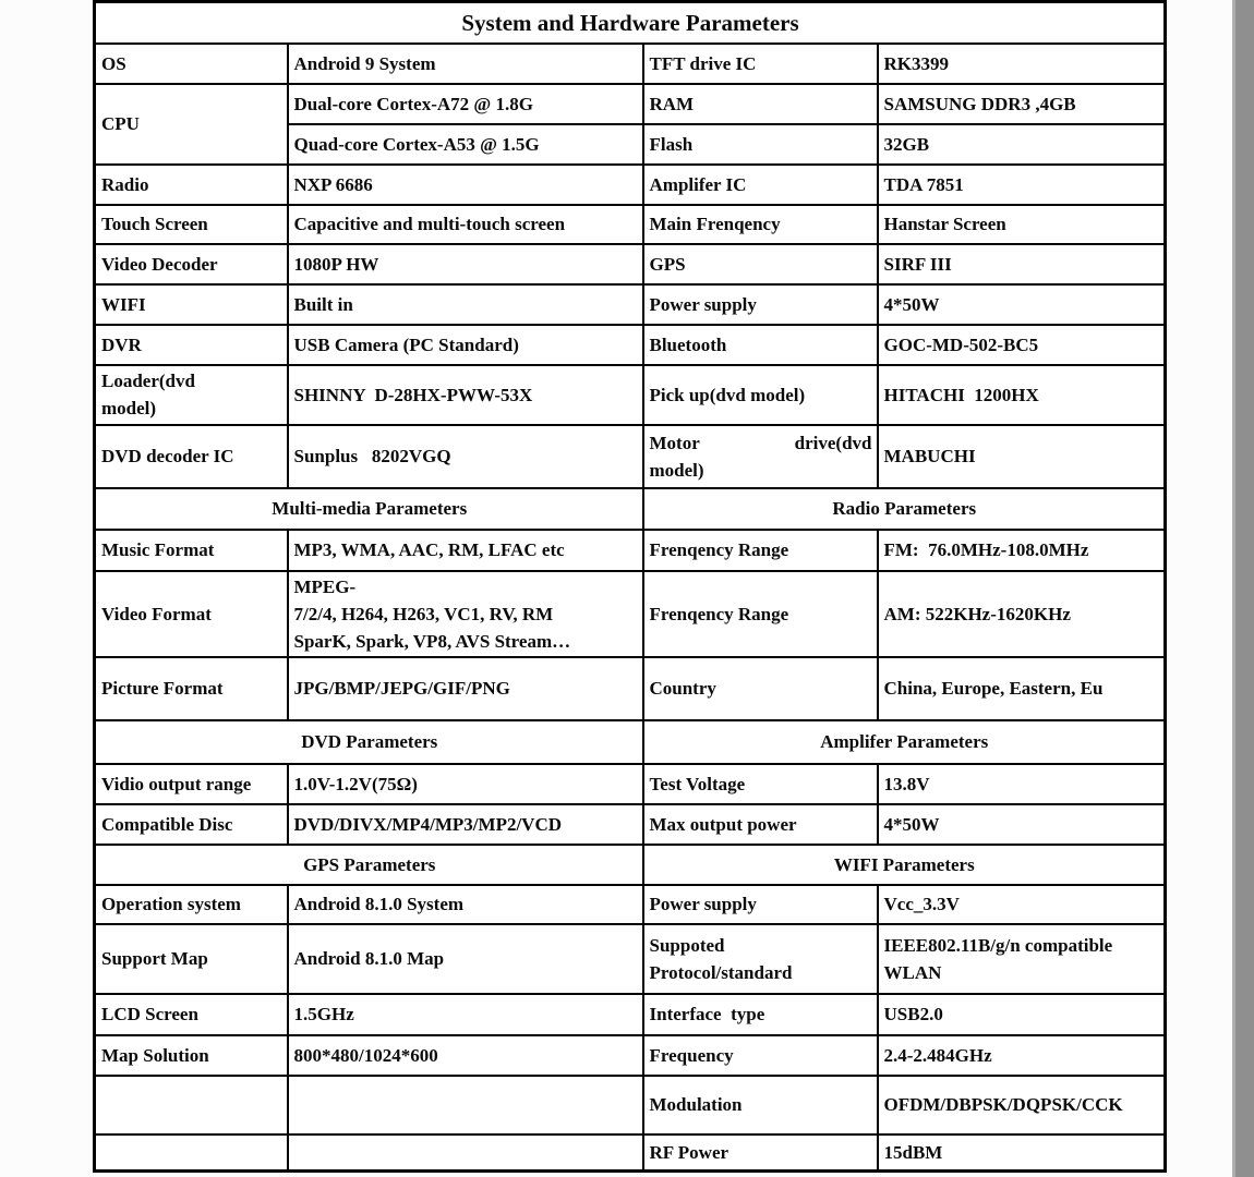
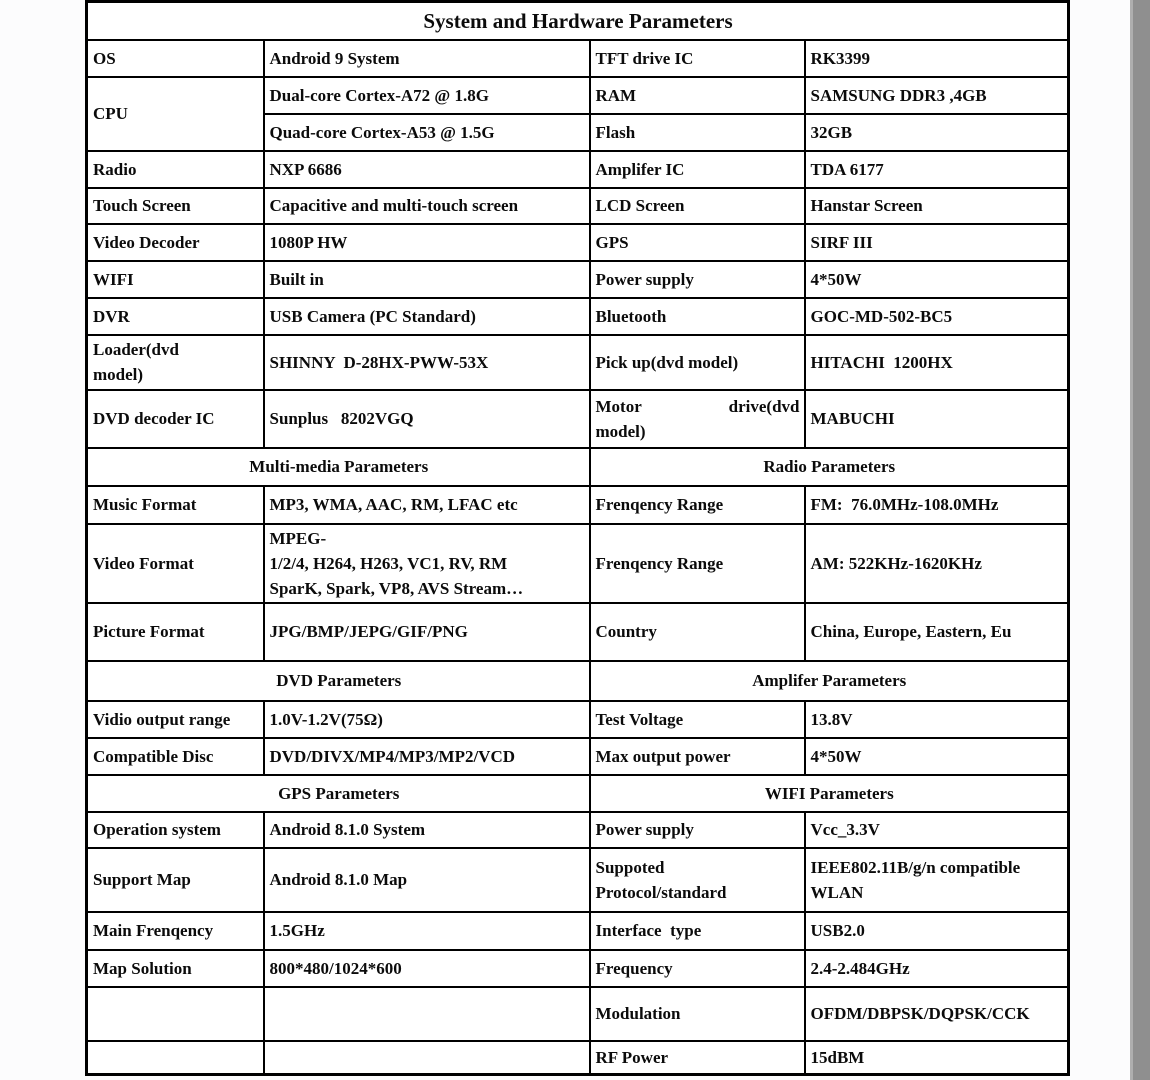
  System and Hardware Parameters
  OS	Android 9 System	TFT drive IC	RK3399
  CPU	Dual-core Cortex-A72 @ 1.8G	RAM	SAMSUNG DDR3 ,4GB
  Quad-core Cortex-A53 @ 1.5G	Flash	32GB
- Radio	NXP 6686	Amplifer IC	TDA 7851
+ Radio	NXP 6686	Amplifer IC	TDA 6177
- Touch Screen	Capacitive and multi-touch screen	Main Frenqency	Hanstar Screen
+ Touch Screen	Capacitive and multi-touch screen	LCD Screen	Hanstar Screen
  Video Decoder	1080P HW	GPS	SIRF III
  WIFI	Built in	Power supply	4*50W
  DVR	USB Camera (PC Standard)	Bluetooth	GOC-MD-502-BC5
  Loader(dvd model)	SHINNY D-28HX-PWW-53X	Pick up(dvd model)	HITACHI 1200HX
  DVD decoder IC	Sunplus 8202VGQ	Motor drive(dvdmodel)	MABUCHI
  Multi-media Parameters	Radio Parameters
  Music Format	MP3, WMA, AAC, RM, LFAC etc	Frenqency Range	FM: 76.0MHz-108.0MHz
- Video Format	MPEG- 7/2/4, H264, H263, VC1, RV, RM SparK, Spark, VP8, AVS Stream…	Frenqency Range	AM: 522KHz-1620KHz
+ Video Format	MPEG- 1/2/4, H264, H263, VC1, RV, RM SparK, Spark, VP8, AVS Stream…	Frenqency Range	AM: 522KHz-1620KHz
  Picture Format	JPG/BMP/JEPG/GIF/PNG	Country	China, Europe, Eastern, Eu
  DVD Parameters	Amplifer Parameters
  Vidio output range	1.0V-1.2V(75Ω)	Test Voltage	13.8V
  Compatible Disc	DVD/DIVX/MP4/MP3/MP2/VCD	Max output power	4*50W
  GPS Parameters	WIFI Parameters
  Operation system	Android 8.1.0 System	Power supply	Vcc_3.3V
  Support Map	Android 8.1.0 Map	Suppoted Protocol/standard	IEEE802.11B/g/n compatible WLAN
- LCD Screen	1.5GHz	Interface type	USB2.0
+ Main Frenqency	1.5GHz	Interface type	USB2.0
  Map Solution	800*480/1024*600	Frequency	2.4-2.484GHz
  		Modulation	OFDM/DBPSK/DQPSK/CCK
  		RF Power	15dBM
